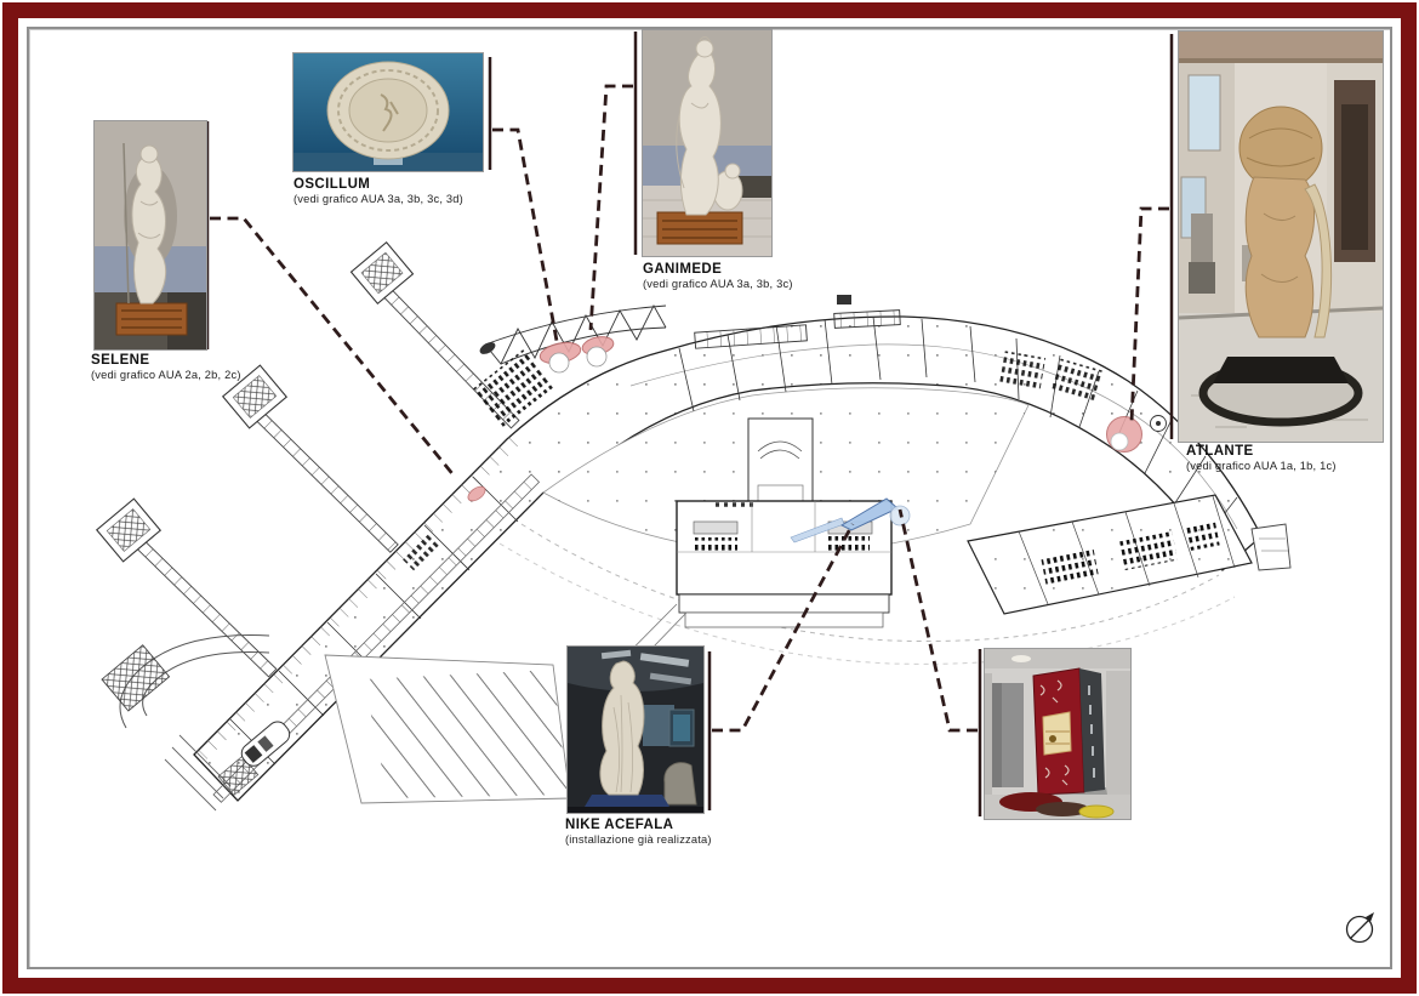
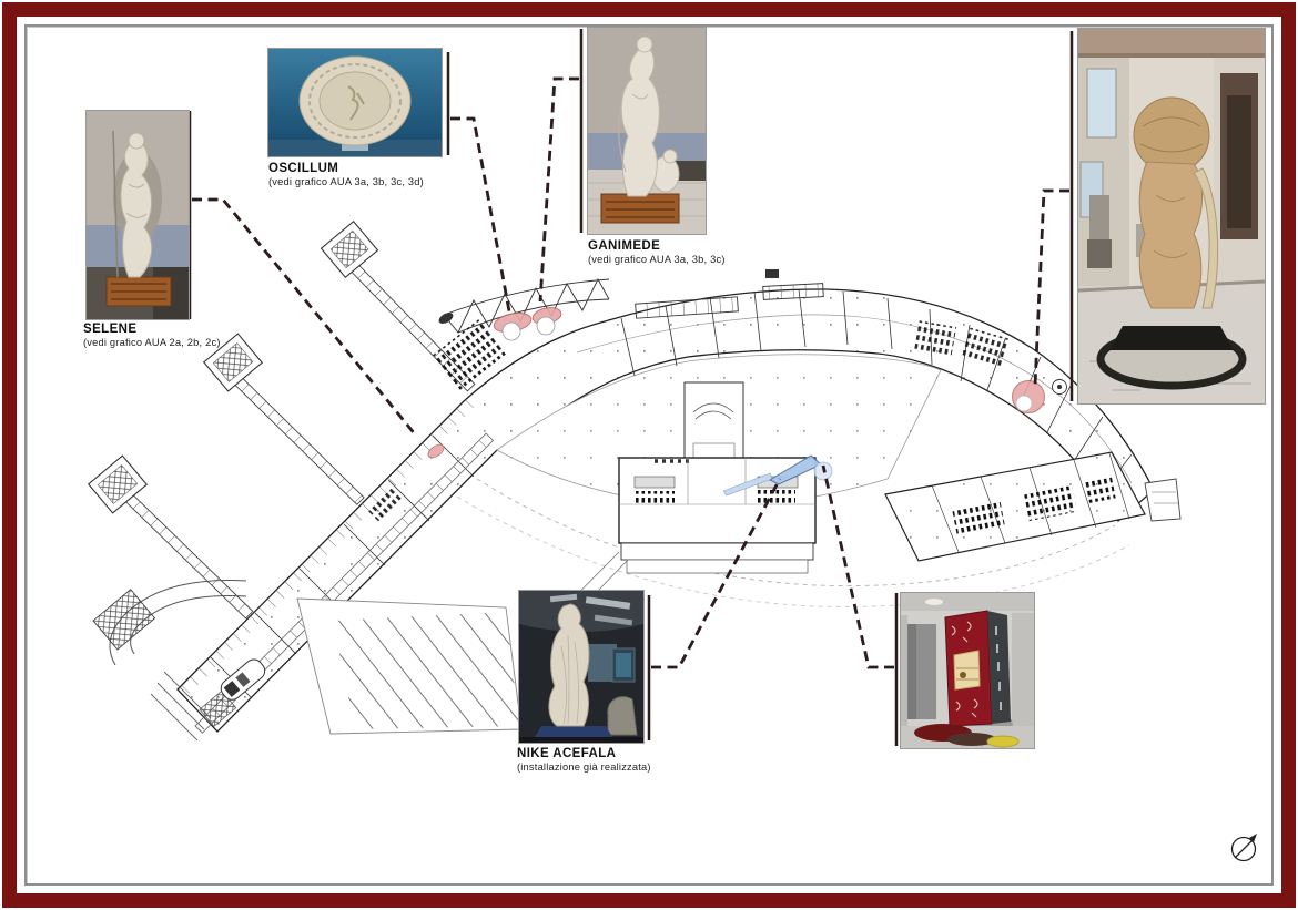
  SELENE
  (vedi grafico AUA 2a, 2b, 2c)
  OSCILLUM
  (vedi grafico AUA 3a, 3b, 3c, 3d)
  GANIMEDE
  (vedi grafico AUA 3a, 3b, 3c)
- ATLANTE
- (vedi grafico AUA 1a, 1b, 1c)
  NIKE ACEFALA
  (installazione già realizzata)
